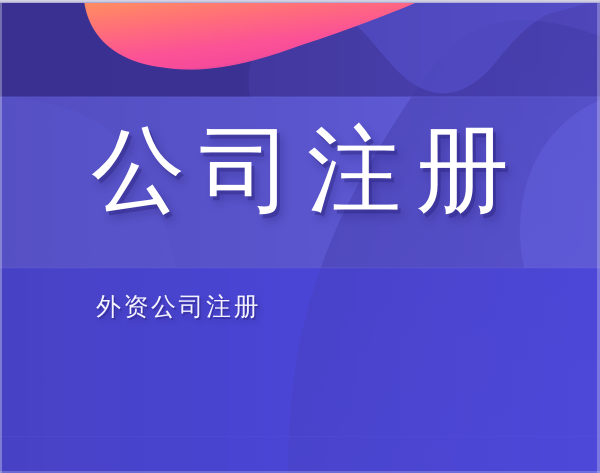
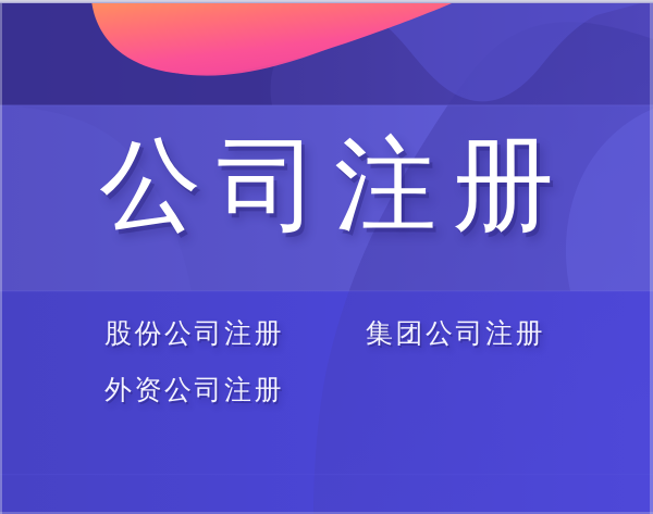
  公司注册
+ 股份公司注册
+ 集团公司注册
  外资公司注册
